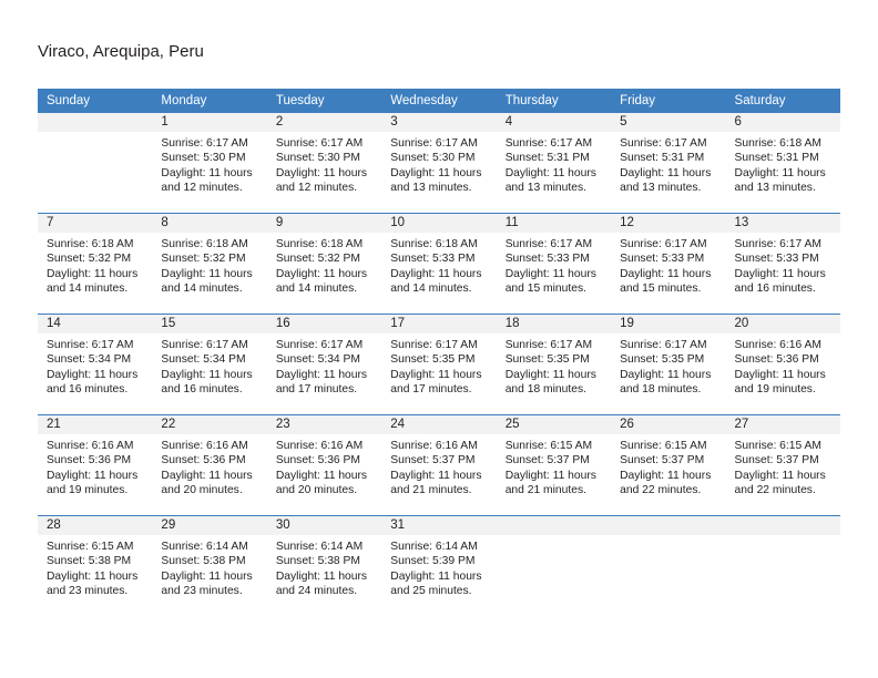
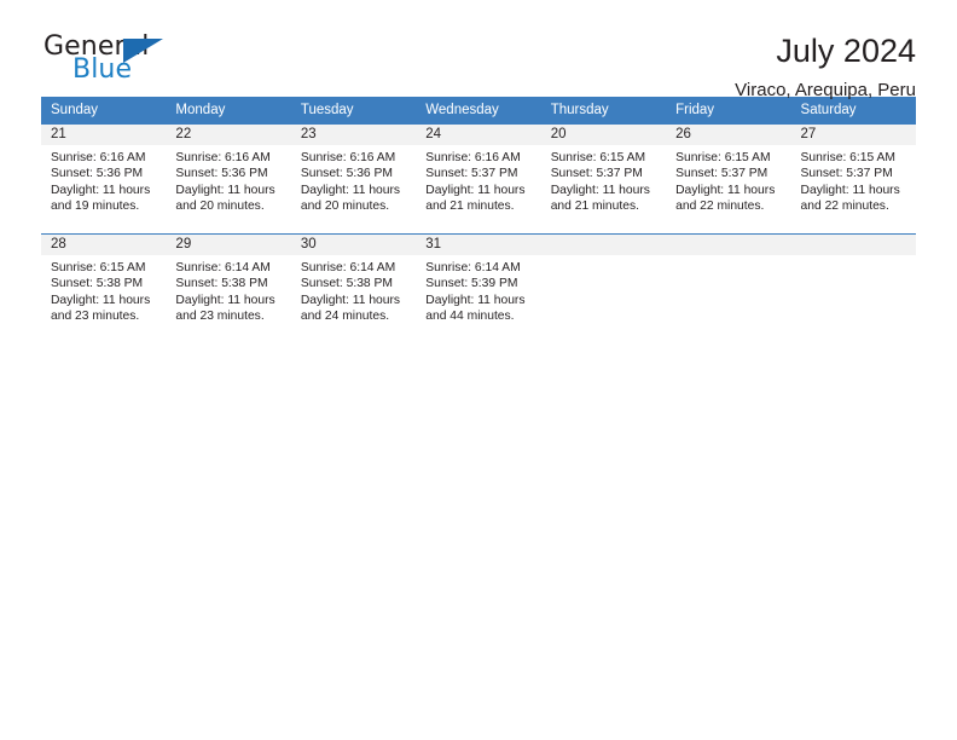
+ General
+ Blue
+ July 2024
  Viraco, Arequipa, Peru
  Sunday	Monday	Tuesday	Wednesday	Thursday	Friday	Saturday
- 	1Sunrise: 6:17 AMSunset: 5:30 PMDaylight: 11 hoursand 12 minutes.	2Sunrise: 6:17 AMSunset: 5:30 PMDaylight: 11 hoursand 12 minutes.	3Sunrise: 6:17 AMSunset: 5:30 PMDaylight: 11 hoursand 13 minutes.	4Sunrise: 6:17 AMSunset: 5:31 PMDaylight: 11 hoursand 13 minutes.	5Sunrise: 6:17 AMSunset: 5:31 PMDaylight: 11 hoursand 13 minutes.	6Sunrise: 6:18 AMSunset: 5:31 PMDaylight: 11 hoursand 13 minutes.
- 7Sunrise: 6:18 AMSunset: 5:32 PMDaylight: 11 hoursand 14 minutes.	8Sunrise: 6:18 AMSunset: 5:32 PMDaylight: 11 hoursand 14 minutes.	9Sunrise: 6:18 AMSunset: 5:32 PMDaylight: 11 hoursand 14 minutes.	10Sunrise: 6:18 AMSunset: 5:33 PMDaylight: 11 hoursand 14 minutes.	11Sunrise: 6:17 AMSunset: 5:33 PMDaylight: 11 hoursand 15 minutes.	12Sunrise: 6:17 AMSunset: 5:33 PMDaylight: 11 hoursand 15 minutes.	13Sunrise: 6:17 AMSunset: 5:33 PMDaylight: 11 hoursand 16 minutes.
- 14Sunrise: 6:17 AMSunset: 5:34 PMDaylight: 11 hoursand 16 minutes.	15Sunrise: 6:17 AMSunset: 5:34 PMDaylight: 11 hoursand 16 minutes.	16Sunrise: 6:17 AMSunset: 5:34 PMDaylight: 11 hoursand 17 minutes.	17Sunrise: 6:17 AMSunset: 5:35 PMDaylight: 11 hoursand 17 minutes.	18Sunrise: 6:17 AMSunset: 5:35 PMDaylight: 11 hoursand 18 minutes.	19Sunrise: 6:17 AMSunset: 5:35 PMDaylight: 11 hoursand 18 minutes.	20Sunrise: 6:16 AMSunset: 5:36 PMDaylight: 11 hoursand 19 minutes.
- 21Sunrise: 6:16 AMSunset: 5:36 PMDaylight: 11 hoursand 19 minutes.	22Sunrise: 6:16 AMSunset: 5:36 PMDaylight: 11 hoursand 20 minutes.	23Sunrise: 6:16 AMSunset: 5:36 PMDaylight: 11 hoursand 20 minutes.	24Sunrise: 6:16 AMSunset: 5:37 PMDaylight: 11 hoursand 21 minutes.	25Sunrise: 6:15 AMSunset: 5:37 PMDaylight: 11 hoursand 21 minutes.	26Sunrise: 6:15 AMSunset: 5:37 PMDaylight: 11 hoursand 22 minutes.	27Sunrise: 6:15 AMSunset: 5:37 PMDaylight: 11 hoursand 22 minutes.
+ 21Sunrise: 6:16 AMSunset: 5:36 PMDaylight: 11 hoursand 19 minutes.	22Sunrise: 6:16 AMSunset: 5:36 PMDaylight: 11 hoursand 20 minutes.	23Sunrise: 6:16 AMSunset: 5:36 PMDaylight: 11 hoursand 20 minutes.	24Sunrise: 6:16 AMSunset: 5:37 PMDaylight: 11 hoursand 21 minutes.	20Sunrise: 6:15 AMSunset: 5:37 PMDaylight: 11 hoursand 21 minutes.	26Sunrise: 6:15 AMSunset: 5:37 PMDaylight: 11 hoursand 22 minutes.	27Sunrise: 6:15 AMSunset: 5:37 PMDaylight: 11 hoursand 22 minutes.
- 28Sunrise: 6:15 AMSunset: 5:38 PMDaylight: 11 hoursand 23 minutes.	29Sunrise: 6:14 AMSunset: 5:38 PMDaylight: 11 hoursand 23 minutes.	30Sunrise: 6:14 AMSunset: 5:38 PMDaylight: 11 hoursand 24 minutes.	31Sunrise: 6:14 AMSunset: 5:39 PMDaylight: 11 hoursand 25 minutes.
+ 28Sunrise: 6:15 AMSunset: 5:38 PMDaylight: 11 hoursand 23 minutes.	29Sunrise: 6:14 AMSunset: 5:38 PMDaylight: 11 hoursand 23 minutes.	30Sunrise: 6:14 AMSunset: 5:38 PMDaylight: 11 hoursand 24 minutes.	31Sunrise: 6:14 AMSunset: 5:39 PMDaylight: 11 hoursand 44 minutes.
